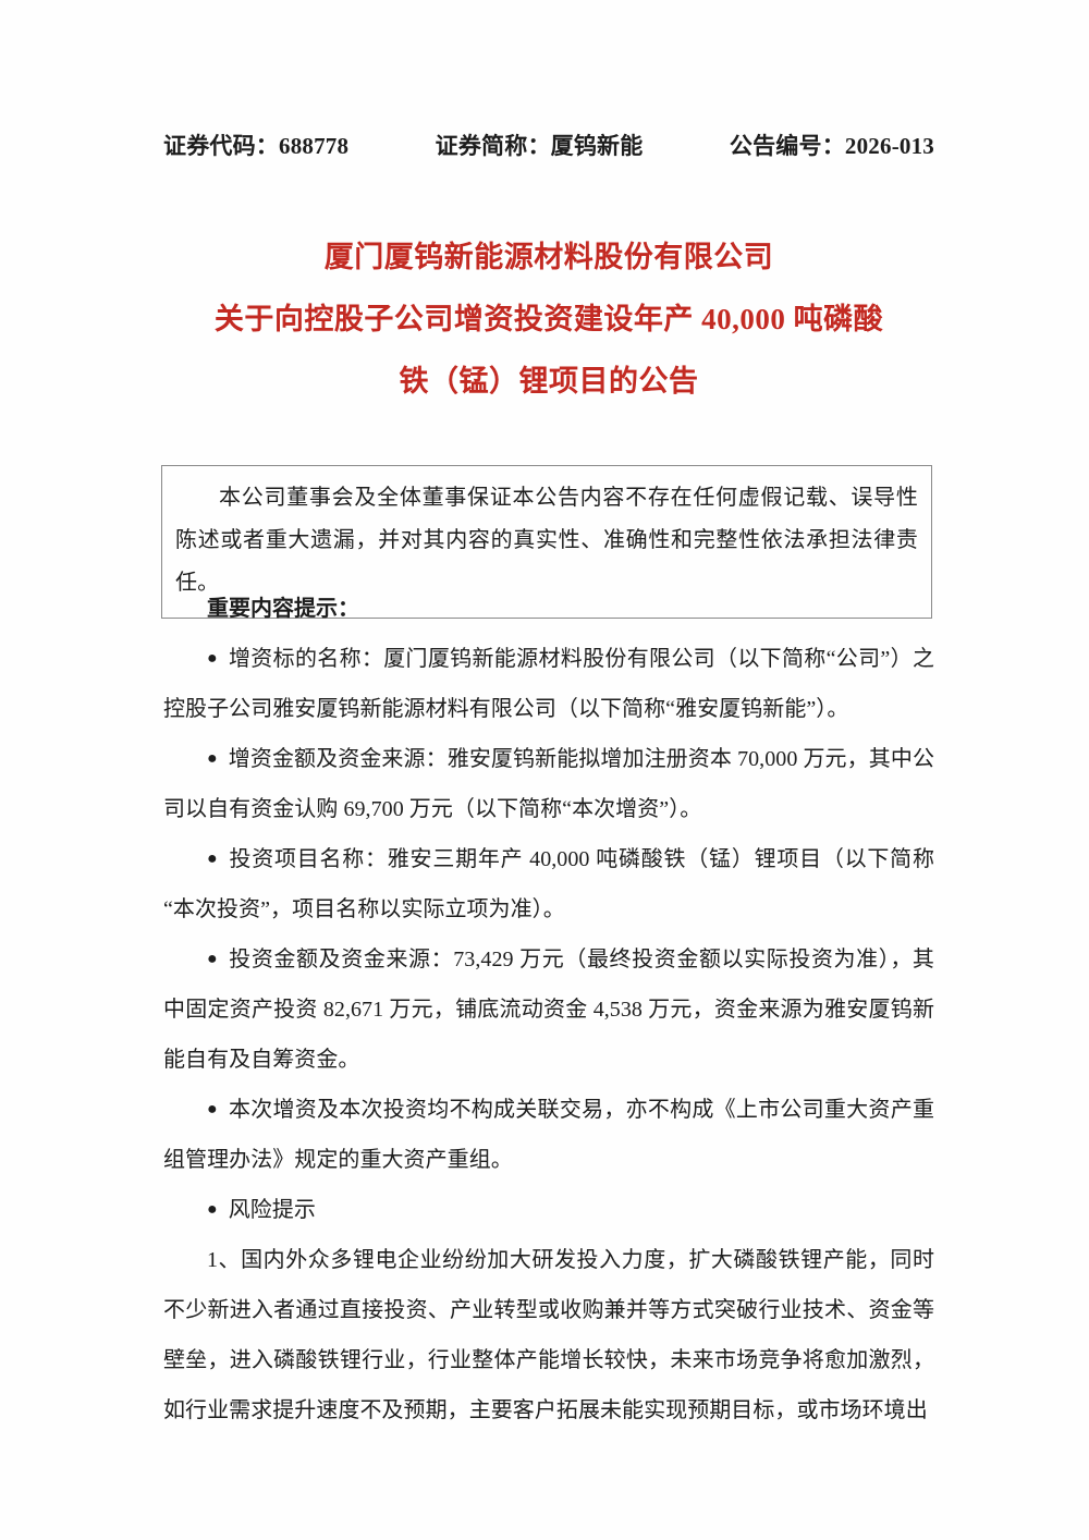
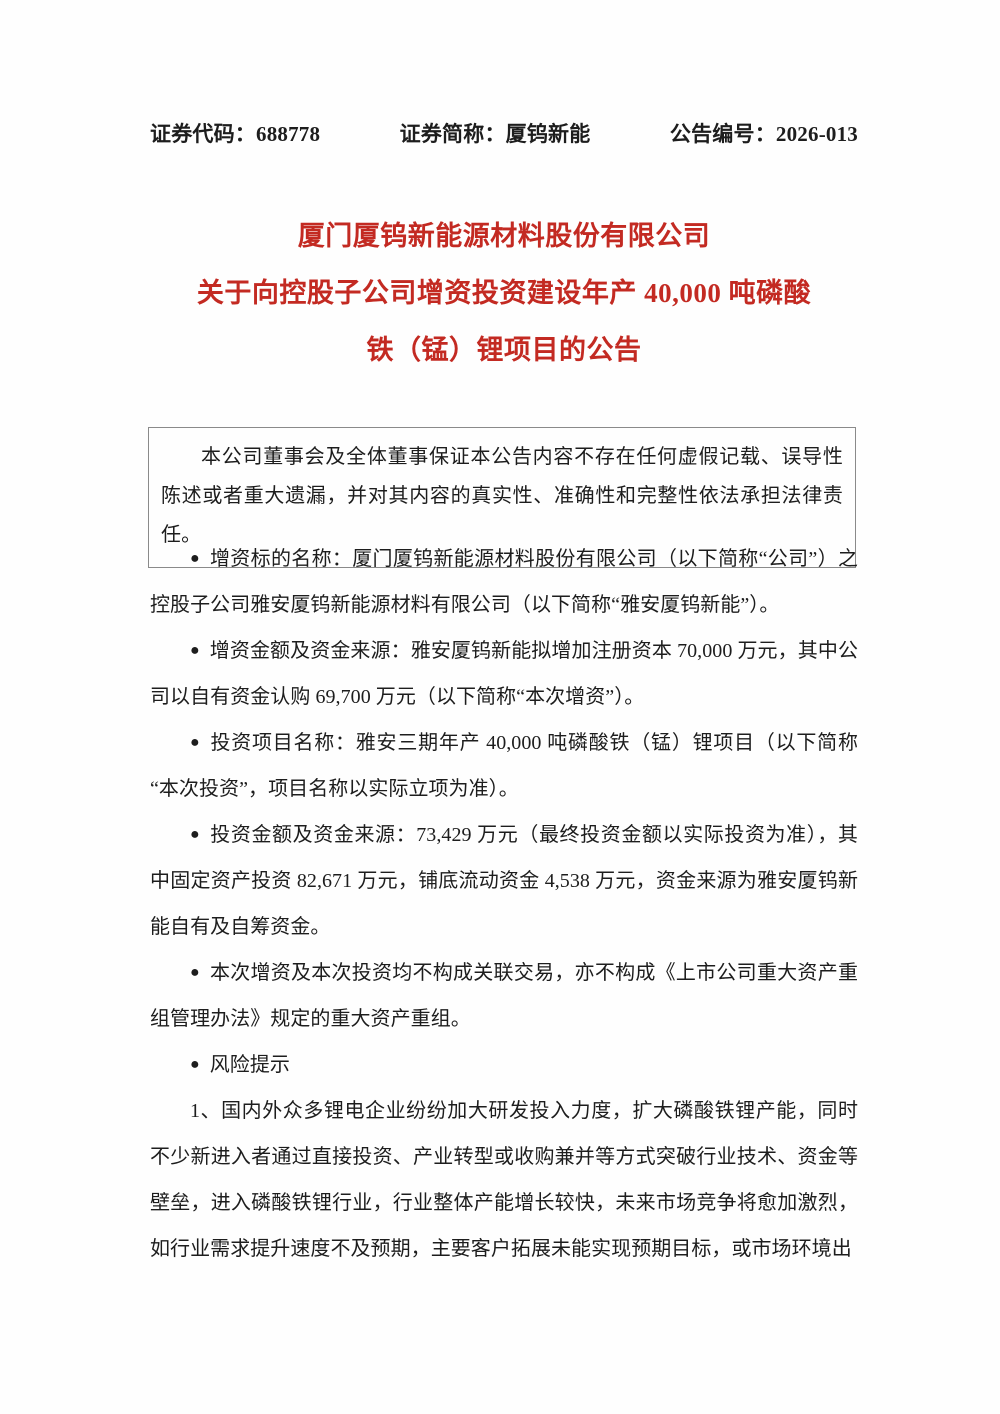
  证券代码：688778
  证券简称：厦钨新能
  公告编号：2026-013
  厦门厦钨新能源材料股份有限公司
  关于向控股子公司增资投资建设年产 40,000 吨磷酸
  铁（锰）锂项目的公告
  本公司董事会及全体董事保证本公告内容不存在任何虚假记载、误导性陈述或者重大遗漏，并对其内容的真实性、准确性和完整性依法承担法律责任。
- 重要内容提示：
  ● 增资标的名称：厦门厦钨新能源材料股份有限公司（以下简称“公司”）之控股子公司雅安厦钨新能源材料有限公司（以下简称“雅安厦钨新能”）。
  ● 增资金额及资金来源：雅安厦钨新能拟增加注册资本 70,000 万元，其中公司以自有资金认购 69,700 万元（以下简称“本次增资”）。
  ● 投资项目名称：雅安三期年产 40,000 吨磷酸铁（锰）锂项目（以下简称“本次投资”，项目名称以实际立项为准）。
  ● 投资金额及资金来源：73,429 万元（最终投资金额以实际投资为准），其中固定资产投资 82,671 万元，铺底流动资金 4,538 万元，资金来源为雅安厦钨新能自有及自筹资金。
  ● 本次增资及本次投资均不构成关联交易，亦不构成《上市公司重大资产重组管理办法》规定的重大资产重组。
  ● 风险提示
  1、国内外众多锂电企业纷纷加大研发投入力度，扩大磷酸铁锂产能，同时不少新进入者通过直接投资、产业转型或收购兼并等方式突破行业技术、资金等壁垒，进入磷酸铁锂行业，行业整体产能增长较快，未来市场竞争将愈加激烈，如行业需求提升速度不及预期，主要客户拓展未能实现预期目标，或市场环境出
